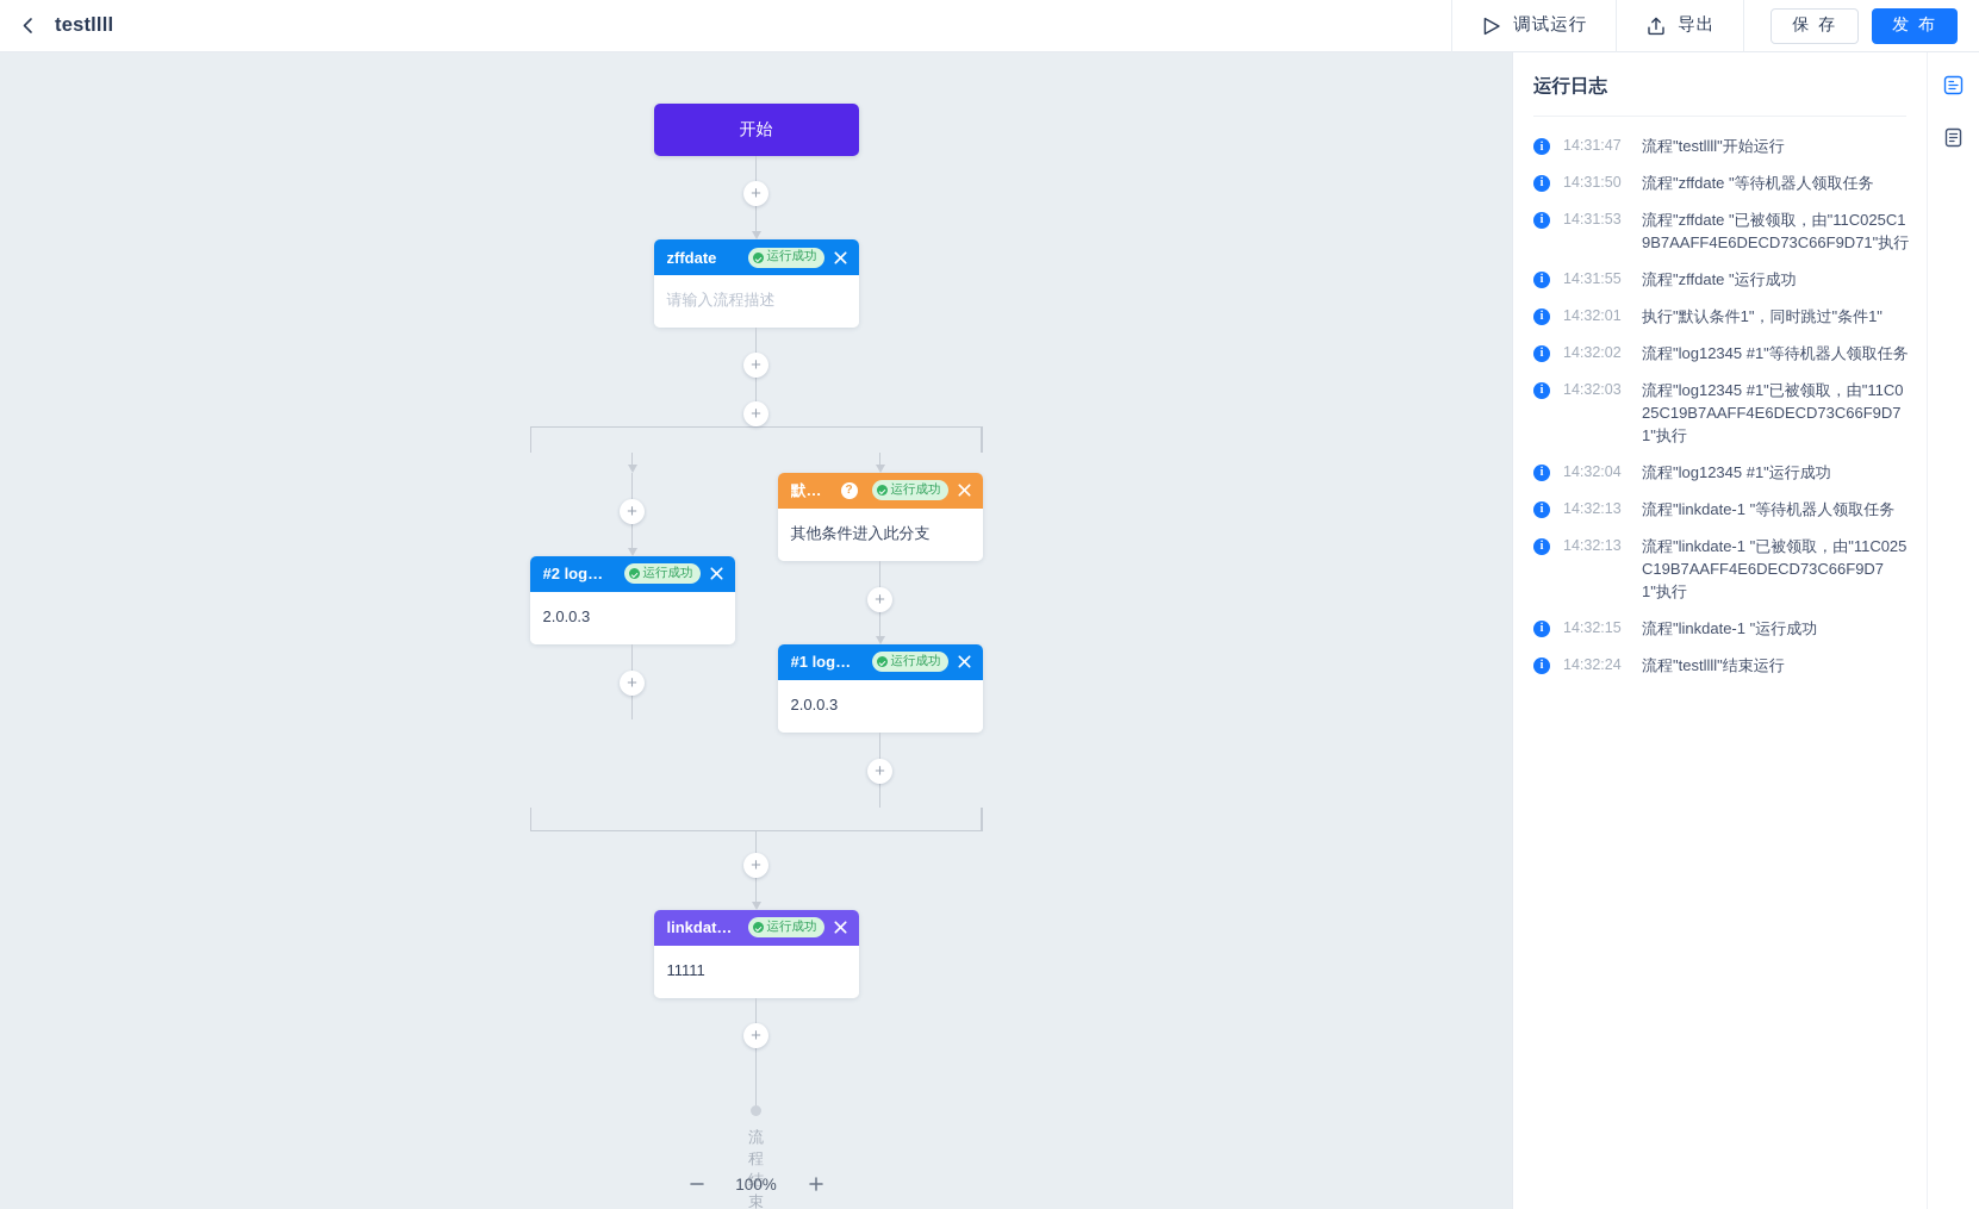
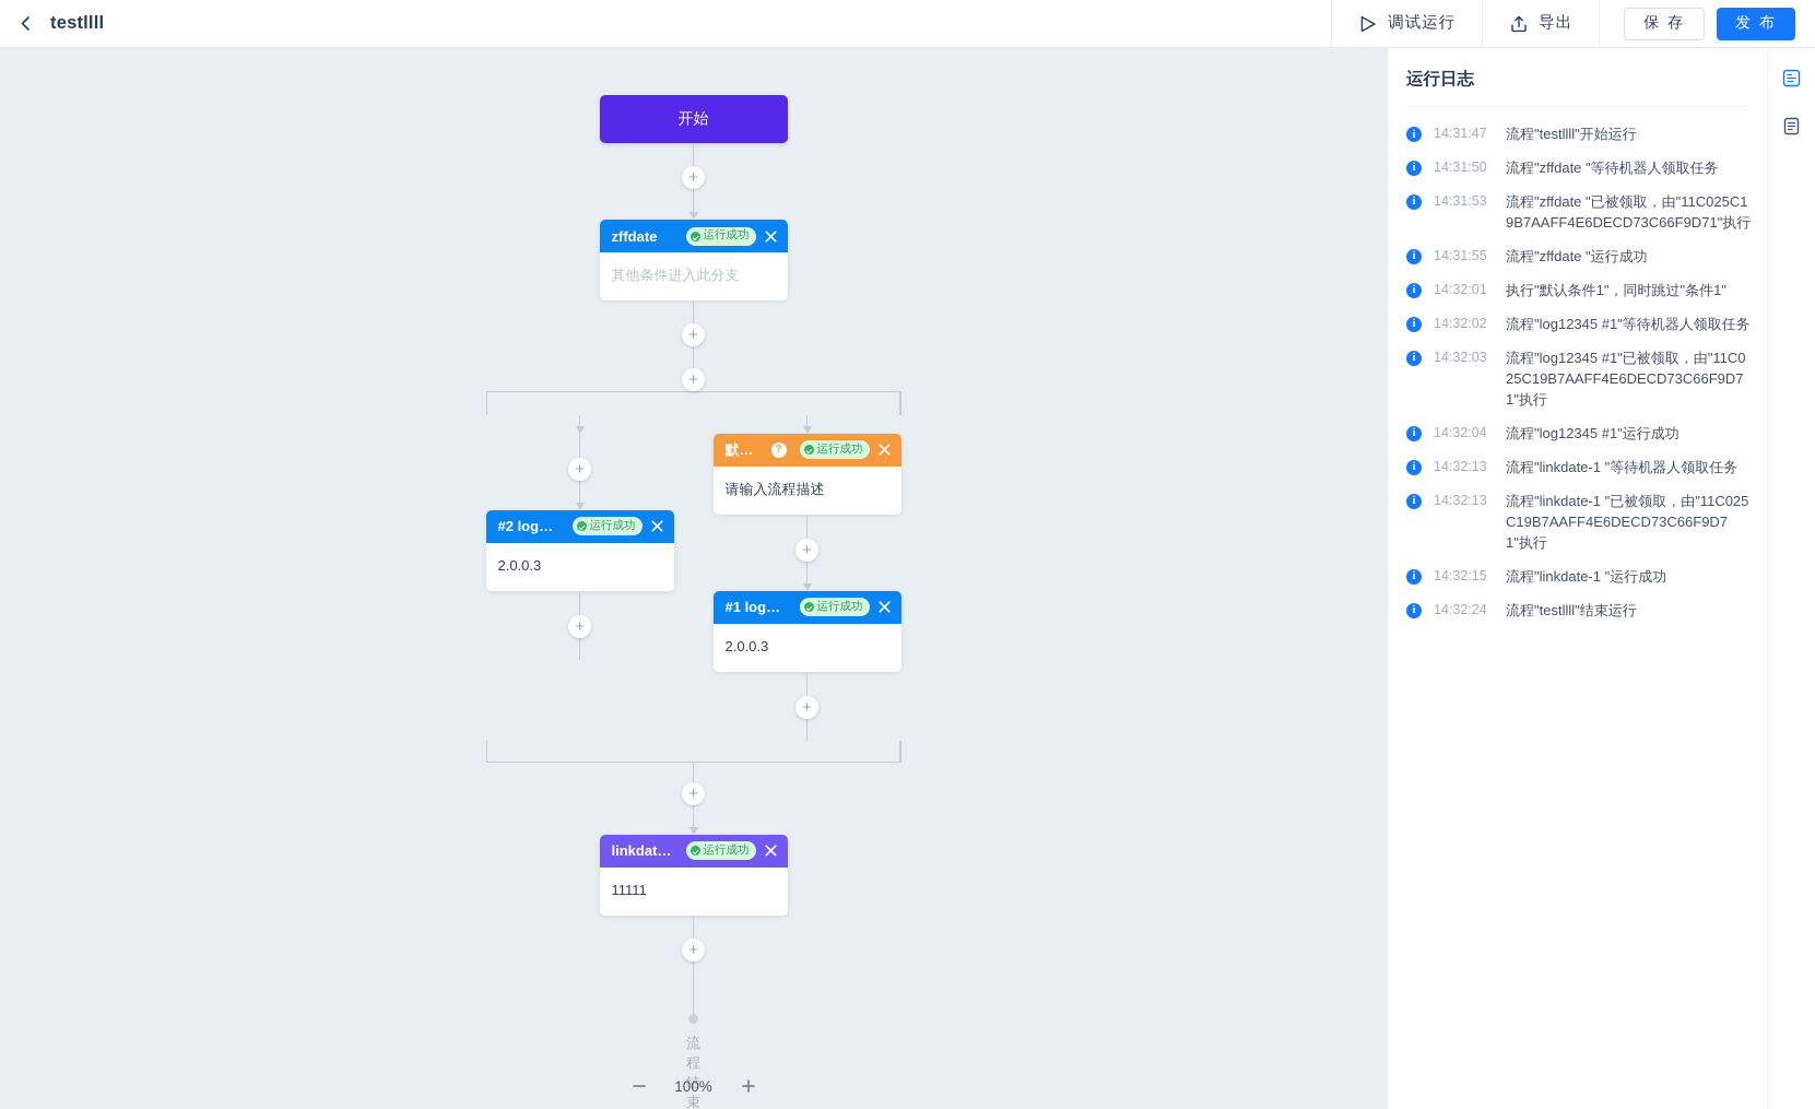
  testllll
  调试运行
  导出
  保 存
  发 布
  开始
  +
  zffdate
  运行成功
- 请输入流程描述
+ 其他条件进入此分支
  +
  +
  +
  #2 log123
  运行成功
  2.0.0.3
  +
  默认...
  ?
  运行成功
- 其他条件进入此分支
+ 请输入流程描述
  +
  #1 log123
  运行成功
  2.0.0.3
  +
  +
  linkdate-
  运行成功
  11111
  +
  流程结束
  100%
  运行日志
  i
  14:31:47
  流程"testllll"开始运行
  i
  14:31:50
  流程"zffdate "等待机器人领取任务
  i
  14:31:53
  流程"zffdate "已被领取，由"11C025C19B7AAFF4E6DECD73C66F9D71"执行
  i
  14:31:55
  流程"zffdate "运行成功
  i
  14:32:01
  执行"默认条件1"，同时跳过"条件1"
  i
  14:32:02
  流程"log12345 #1"等待机器人领取任务
  i
  14:32:03
  流程"log12345 #1"已被领取，由"11C025C19B7AAFF4E6DECD73C66F9D71"执行
  i
  14:32:04
  流程"log12345 #1"运行成功
  i
  14:32:13
  流程"linkdate-1 "等待机器人领取任务
  i
  14:32:13
  流程"linkdate-1 "已被领取，由"11C025C19B7AAFF4E6DECD73C66F9D71"执行
  i
  14:32:15
  流程"linkdate-1 "运行成功
  i
  14:32:24
  流程"testllll"结束运行
